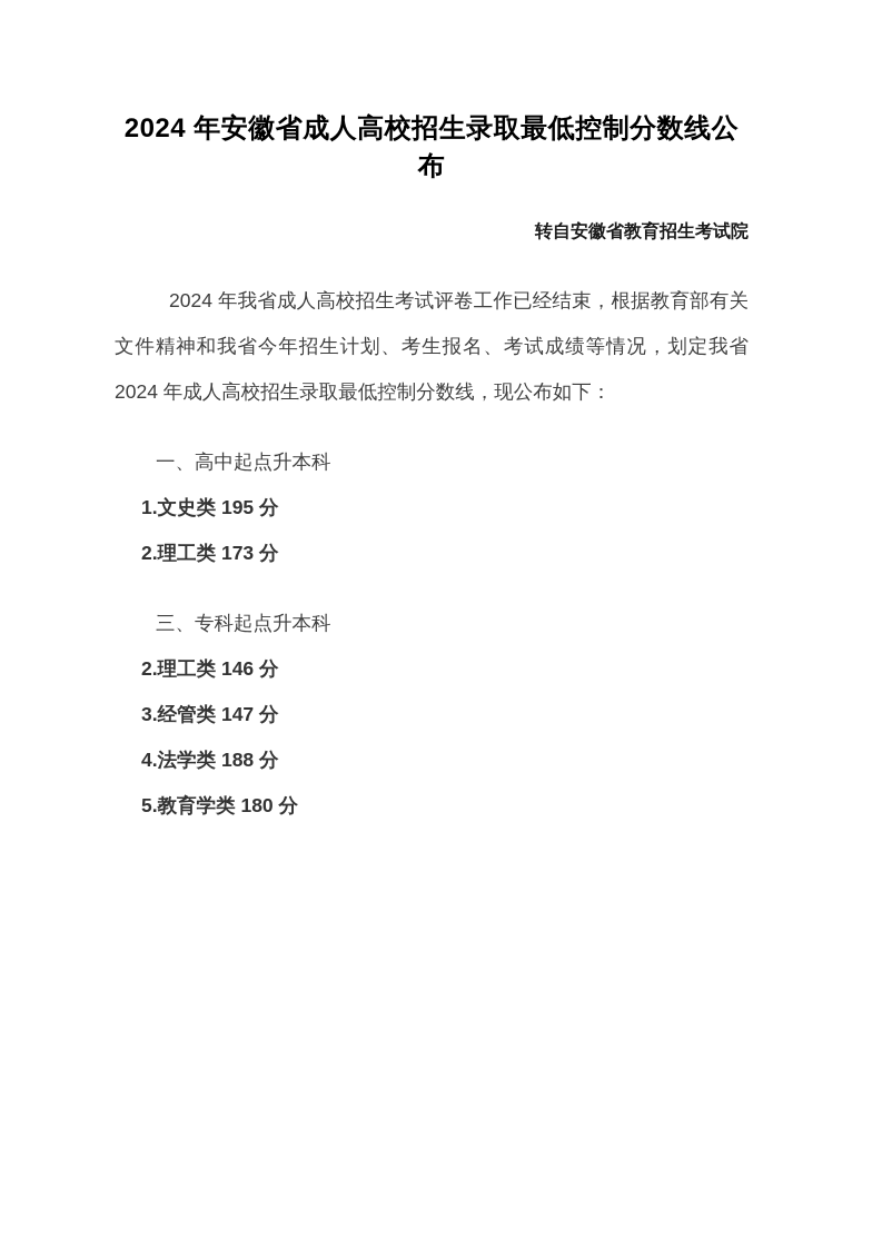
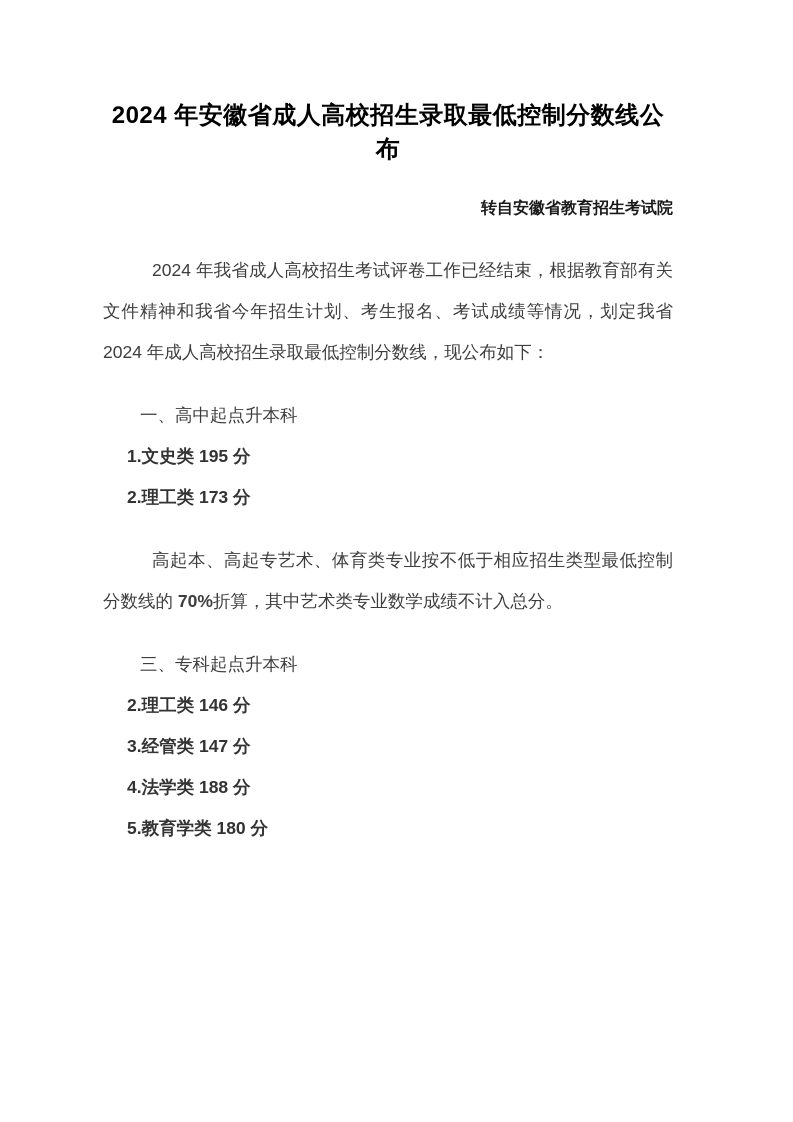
  2024 年安徽省成人高校招生录取最低控制分数线公布
  转自安徽省教育招生考试院
  2024 年我省成人高校招生考试评卷工作已经结束，根据教育部有关文件精神和我省今年招生计划、考生报名、考试成绩等情况，划定我省 2024 年成人高校招生录取最低控制分数线，现公布如下：
  一、高中起点升本科
  1.文史类 195 分
  2.理工类 173 分
+ 高起本、高起专艺术、体育类专业按不低于相应招生类型最低控制分数线的 70%折算，其中艺术类专业数学成绩不计入总分。
  三、专科起点升本科
  2.理工类 146 分
  3.经管类 147 分
  4.法学类 188 分
  5.教育学类 180 分
